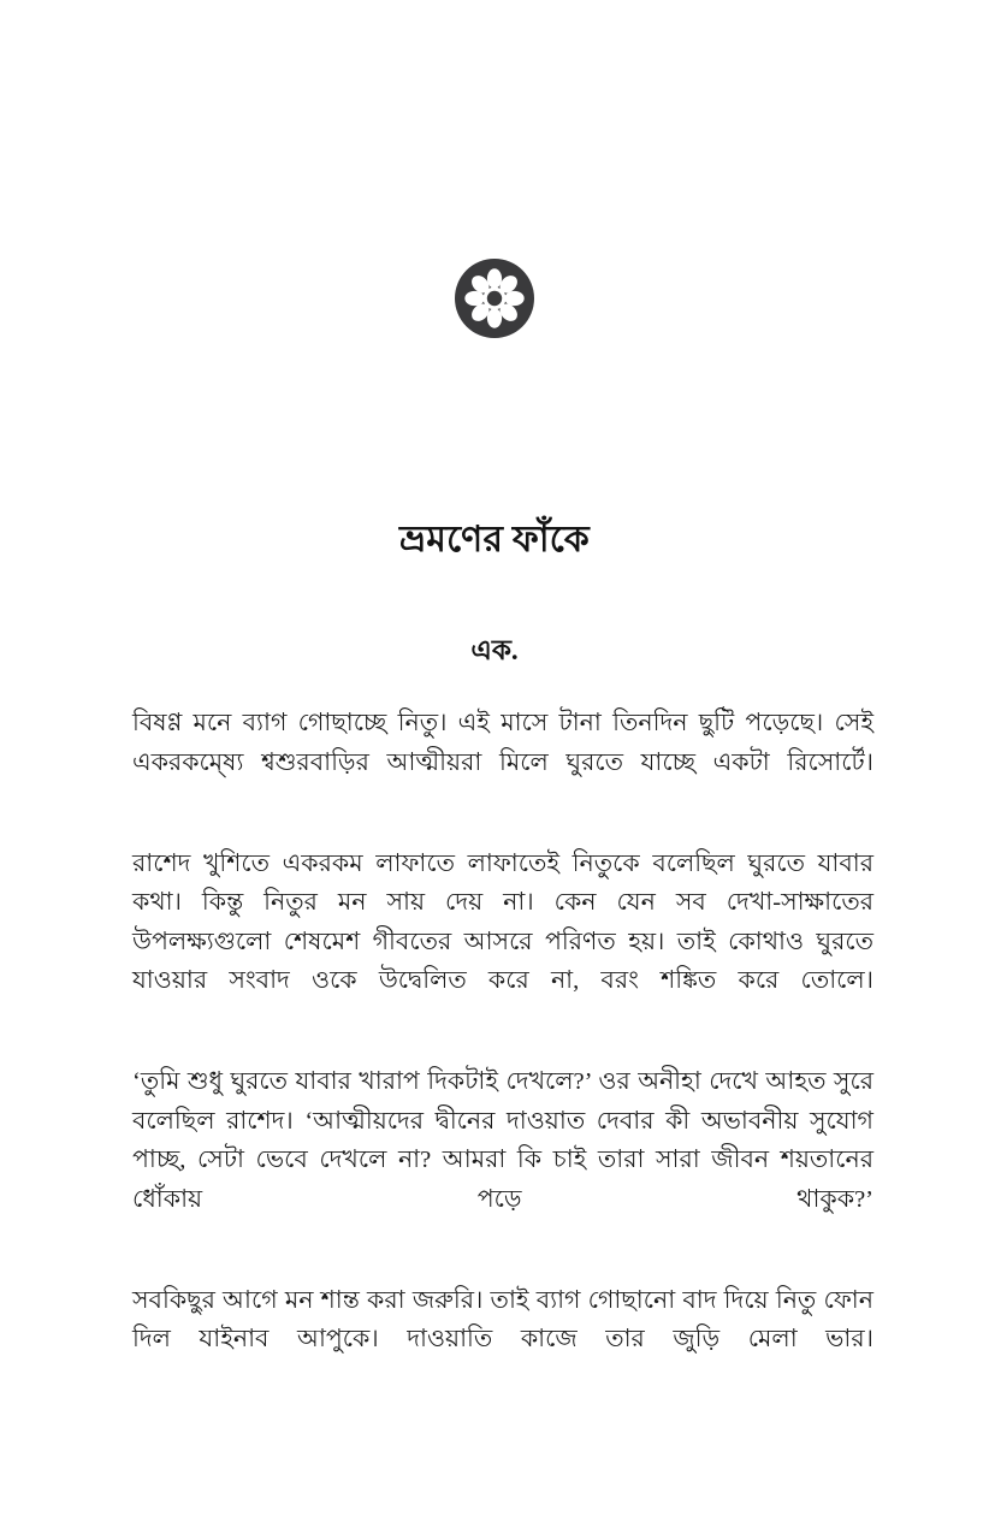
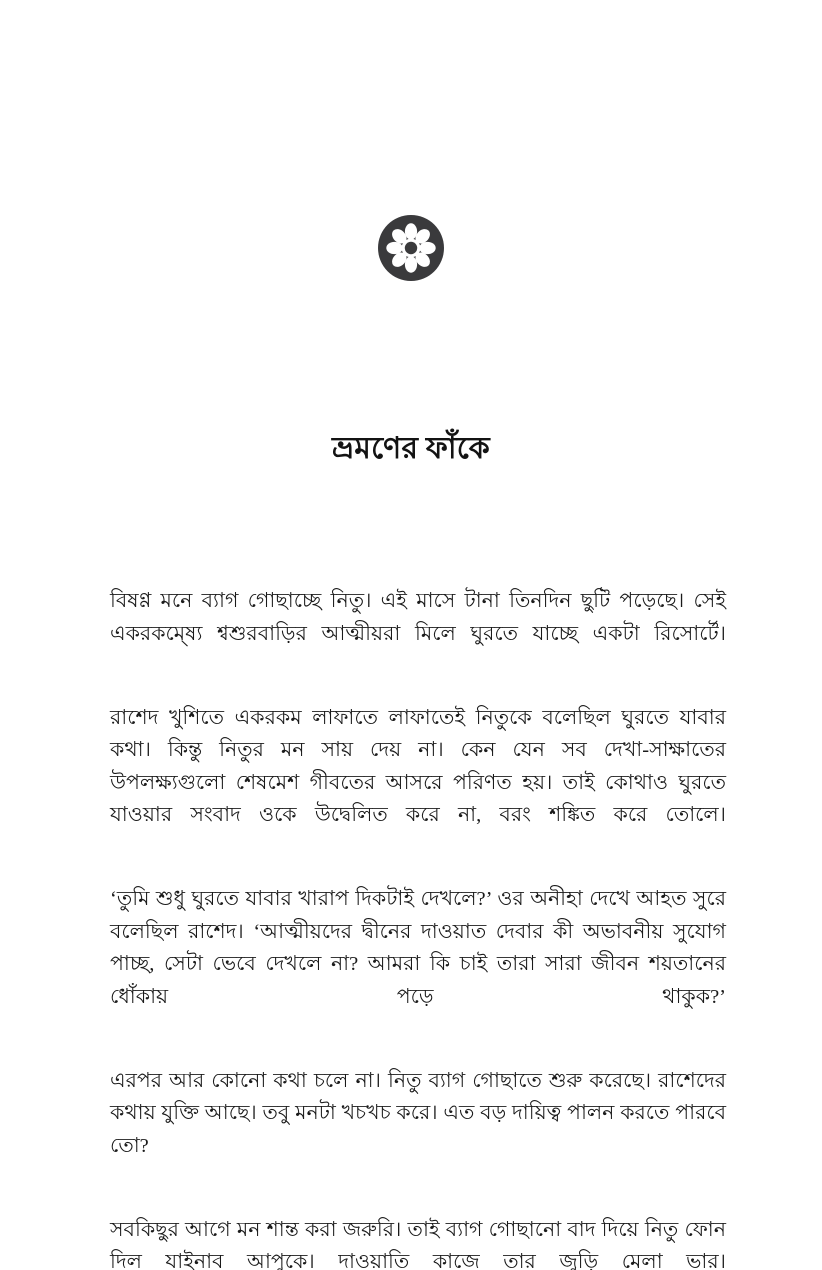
  ভ্রমণের ফাঁকে
- এক.
  বিষণ্ণ মনে ব্যাগ গোছাচ্ছে নিতু। এই মাসে টানা তিনদিন ছুটি পড়েছে। সেই একরকম্ষ্যে শ্বশুরবাড়ির আত্মীয়রা মিলে ঘুরতে যাচ্ছে একটা রিসোর্টে।
  রাশেদ খুশিতে একরকম লাফাতে লাফাতেই নিতুকে বলেছিল ঘুরতে যাবার কথা। কিন্তু নিতুর মন সায় দেয় না। কেন যেন সব দেখা-সাক্ষাতের উপলক্ষ্যগুলো শেষমেশ গীবতের আসরে পরিণত হয়। তাই কোথাও ঘুরতে যাওয়ার সংবাদ ওকে উদ্বেলিত করে না, বরং শঙ্কিত করে তোলে।
  ‘তুমি শুধু ঘুরতে যাবার খারাপ দিকটাই দেখলে?’ ওর অনীহা দেখে আহত সুরে বলেছিল রাশেদ। ‘আত্মীয়দের দ্বীনের দাওয়াত দেবার কী অভাবনীয় সুযোগ পাচ্ছ, সেটা ভেবে দেখলে না? আমরা কি চাই তারা সারা জীবন শয়তানের ধোঁকায় পড়ে থাকুক?’
+ এরপর আর কোনো কথা চলে না। নিতু ব্যাগ গোছাতে শুরু করেছে। রাশেদের কথায় যুক্তি আছে। তবু মনটা খচখচ করে। এত বড় দায়িত্ব পালন করতে পারবে তো?
  সবকিছুর আগে মন শান্ত করা জরুরি। তাই ব্যাগ গোছানো বাদ দিয়ে নিতু ফোন দিল যাইনাব আপুকে। দাওয়াতি কাজে তার জুড়ি মেলা ভার।
